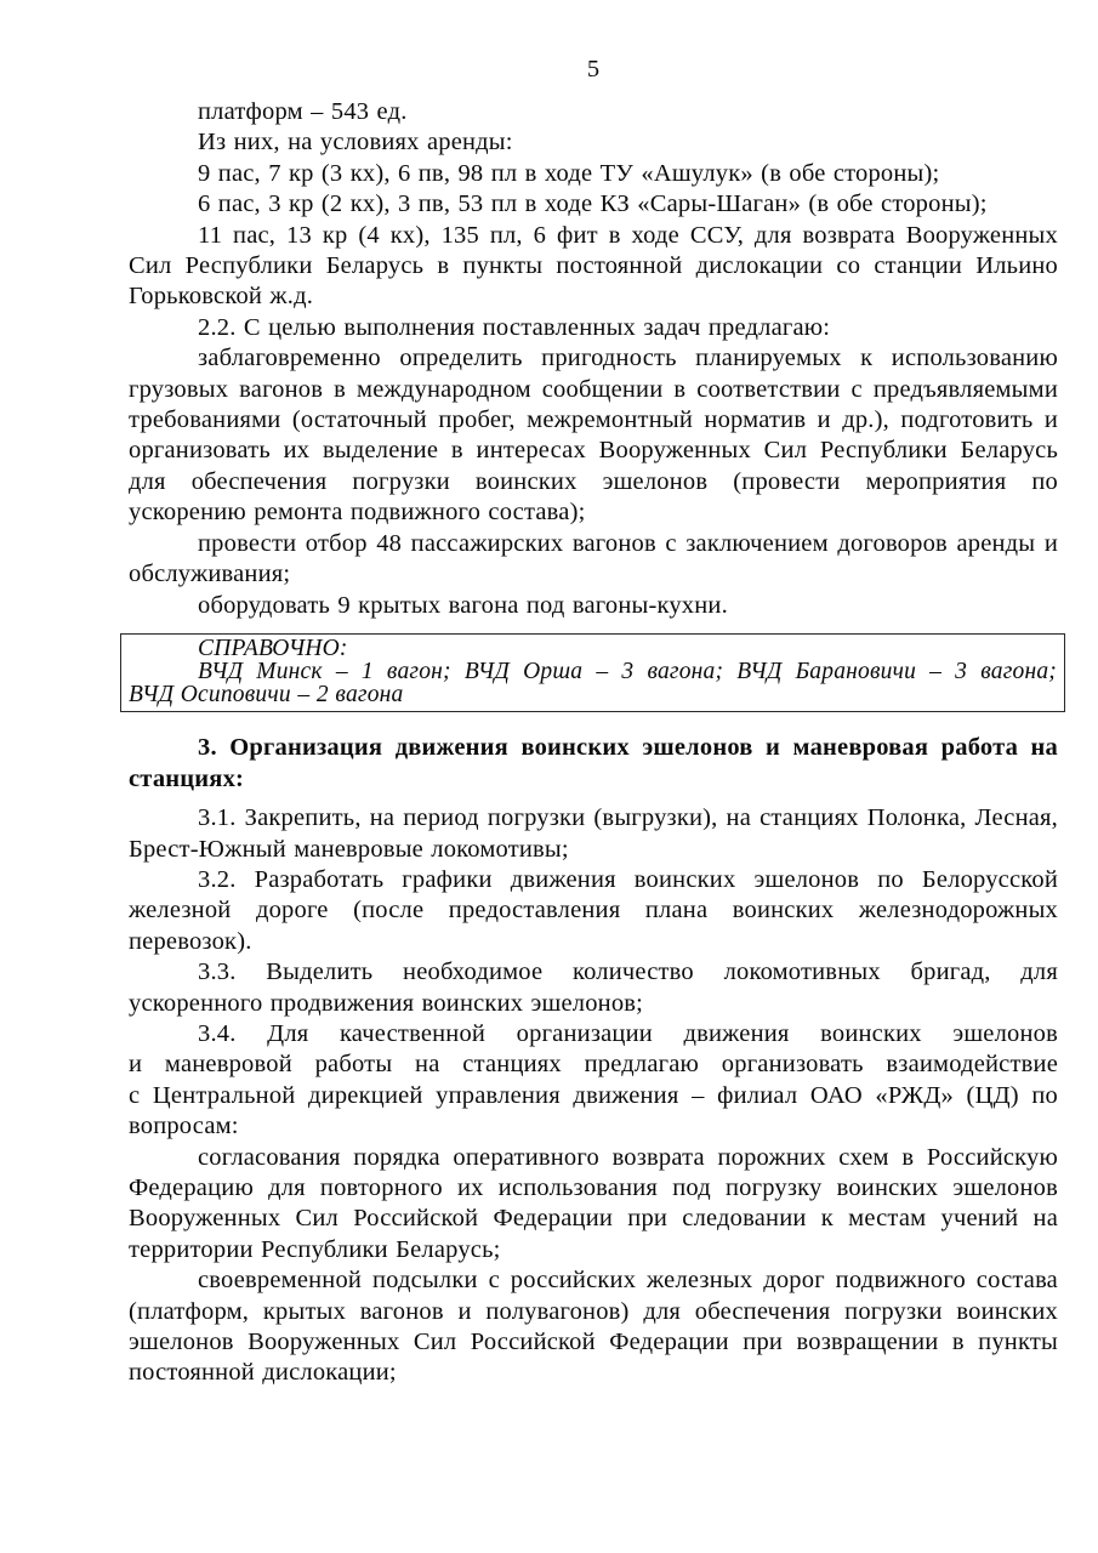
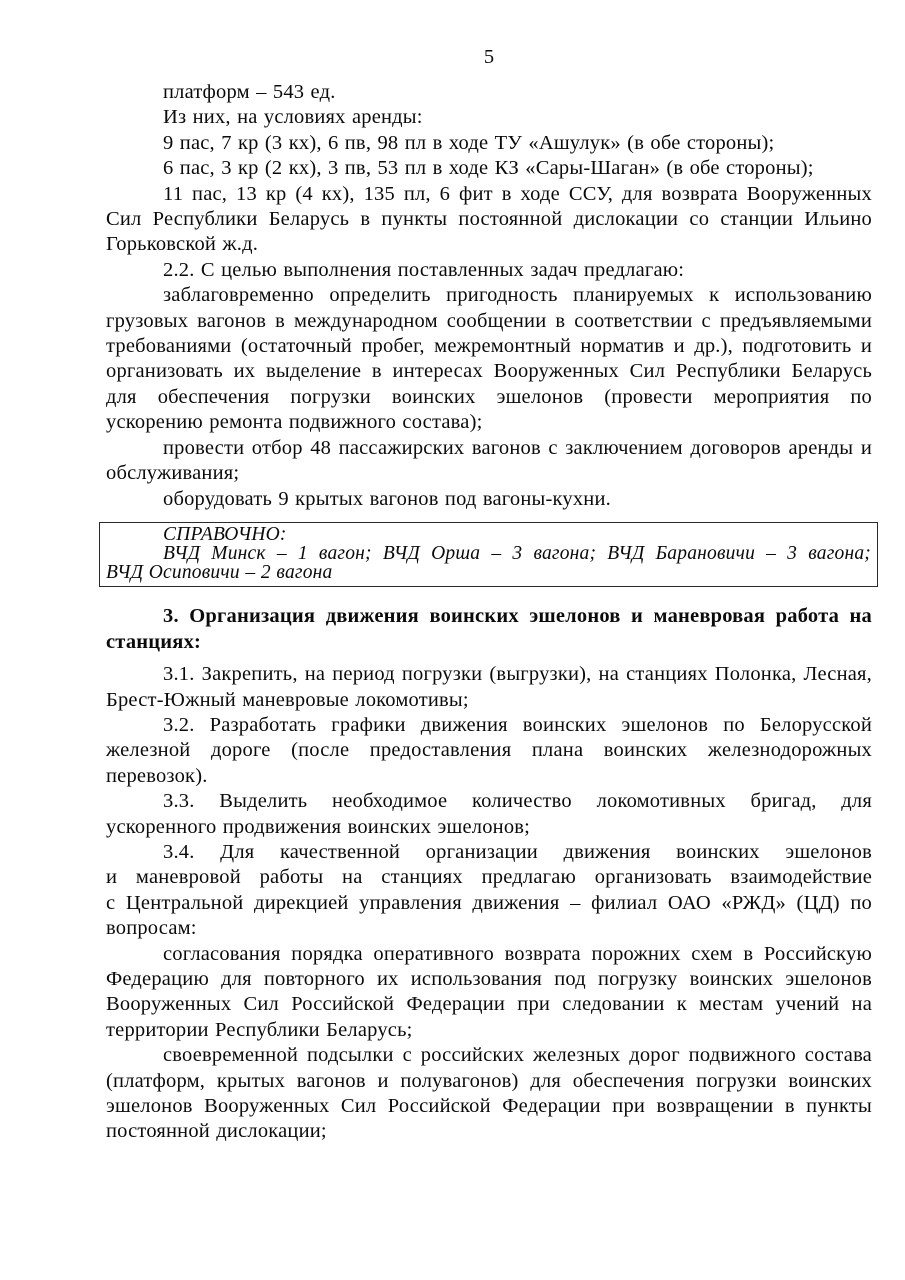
  5
  платформ – 543 ед.
  Из них, на условиях аренды:
  9 пас, 7 кр (3 кх), 6 пв, 98 пл в ходе ТУ «Ашулук» (в обе стороны);
  6 пас, 3 кр (2 кх), 3 пв, 53 пл в ходе КЗ «Сары-Шаган» (в обе стороны);
  11 пас, 13 кр (4 кх), 135 пл, 6 фит в ходе ССУ, для возврата Вооруженных Сил Республики Беларусь в пункты постоянной дислокации со станции Ильино Горьковской ж.д.
  2.2. С целью выполнения поставленных задач предлагаю:
  заблаговременно определить пригодность планируемых к использованию грузовых вагонов в международном сообщении в соответствии с предъявляемыми требованиями (остаточный пробег, межремонтный норматив и др.), подготовить и организовать их выделение в интересах Вооруженных Сил Республики Беларусь для обеспечения погрузки воинских эшелонов (провести мероприятия по ускорению ремонта подвижного состава);
  провести отбор 48 пассажирских вагонов с заключением договоров аренды и обслуживания;
- оборудовать 9 крытых вагона под вагоны-кухни.
+ оборудовать 9 крытых вагонов под вагоны-кухни.
  СПРАВОЧНО:
  ВЧД Минск – 1 вагон; ВЧД Орша – 3 вагона; ВЧД Барановичи – 3 вагона; ВЧД Осиповичи – 2 вагона
  3. Организация движения воинских эшелонов и маневровая работа на станциях:
  3.1. Закрепить, на период погрузки (выгрузки), на станциях Полонка, Лесная, Брест-Южный маневровые локомотивы;
  3.2. Разработать графики движения воинских эшелонов по Белорусской железной дороге (после предоставления плана воинских железнодорожных перевозок).
  3.3. Выделить необходимое количество локомотивных бригад, для ускоренного продвижения воинских эшелонов;
  3.4. Для качественной организации движения воинских эшелонов и маневровой работы на станциях предлагаю организовать взаимодействие с Центральной дирекцией управления движения – филиал ОАО «РЖД» (ЦД) по вопросам:
  согласования порядка оперативного возврата порожних схем в Российскую Федерацию для повторного их использования под погрузку воинских эшелонов Вооруженных Сил Российской Федерации при следовании к местам учений на территории Республики Беларусь;
  своевременной подсылки с российских железных дорог подвижного состава (платформ, крытых вагонов и полувагонов) для обеспечения погрузки воинских эшелонов Вооруженных Сил Российской Федерации при возвращении в пункты постоянной дислокации;
